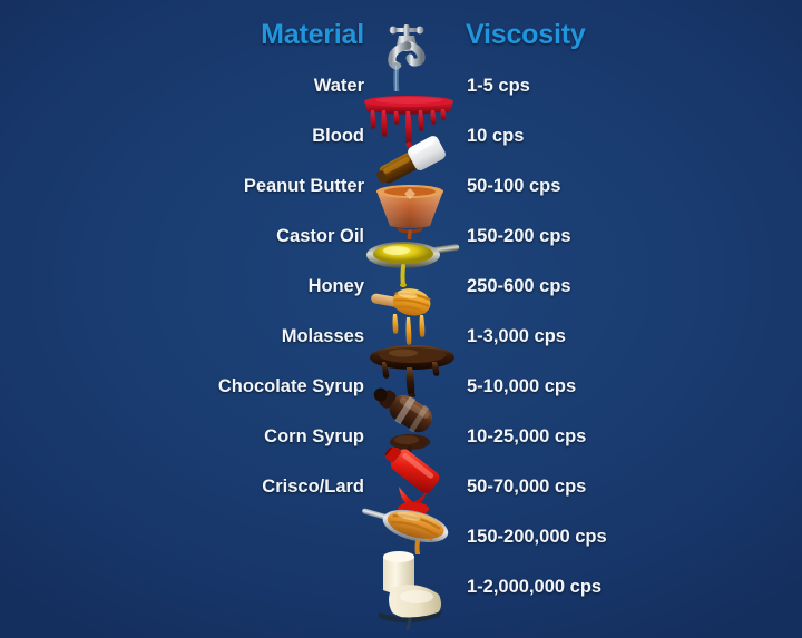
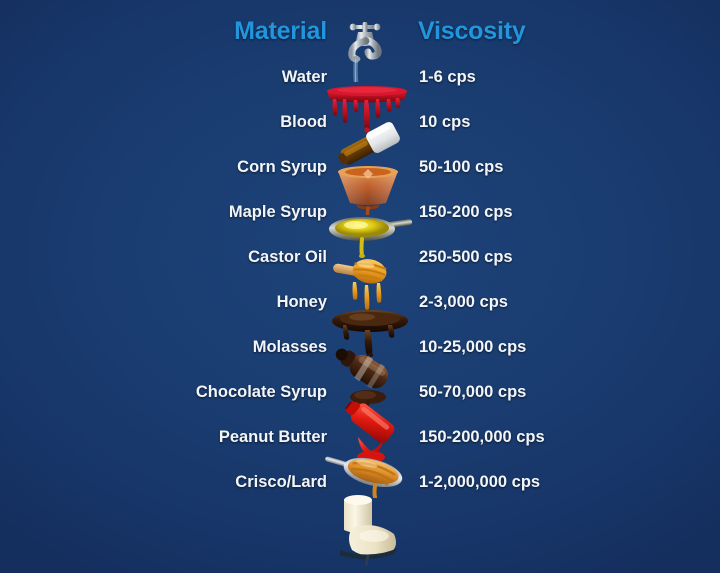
  Material
  Viscosity
  Water
  Blood
- Peanut Butter
+ Corn Syrup
+ Maple Syrup
  Castor Oil
  Honey
  Molasses
  Chocolate Syrup
- Corn Syrup
+ Peanut Butter
  Crisco/Lard
- 1-5 cps
+ 1-6 cps
  10 cps
  50-100 cps
  150-200 cps
- 250-600 cps
+ 250-500 cps
- 1-3,000 cps
+ 2-3,000 cps
- 5-10,000 cps
  10-25,000 cps
  50-70,000 cps
  150-200,000 cps
  1-2,000,000 cps
